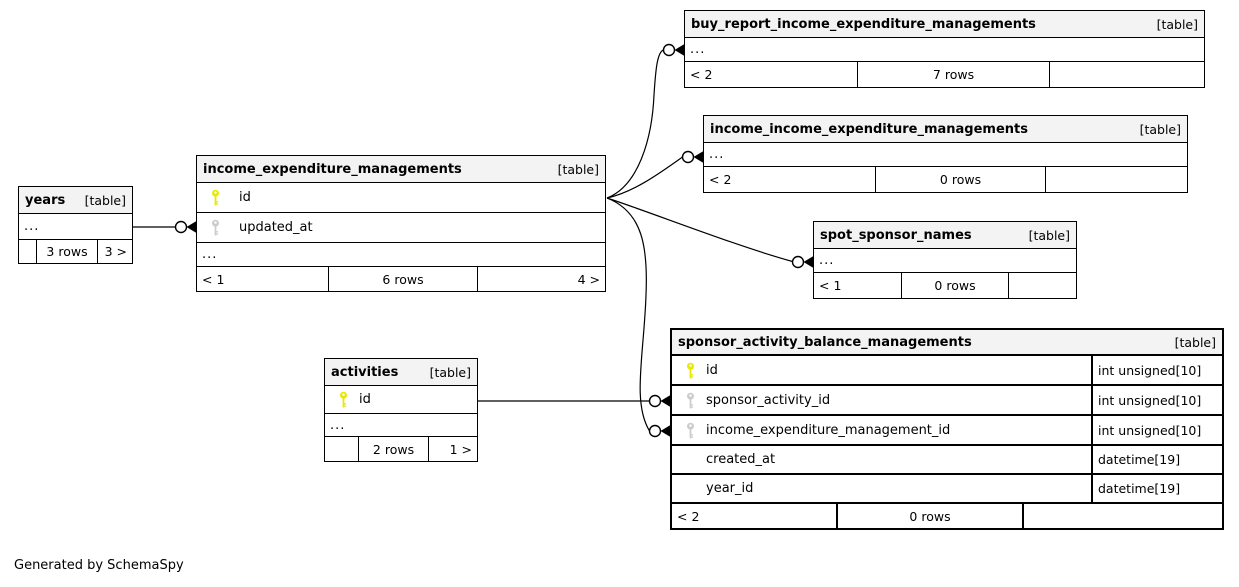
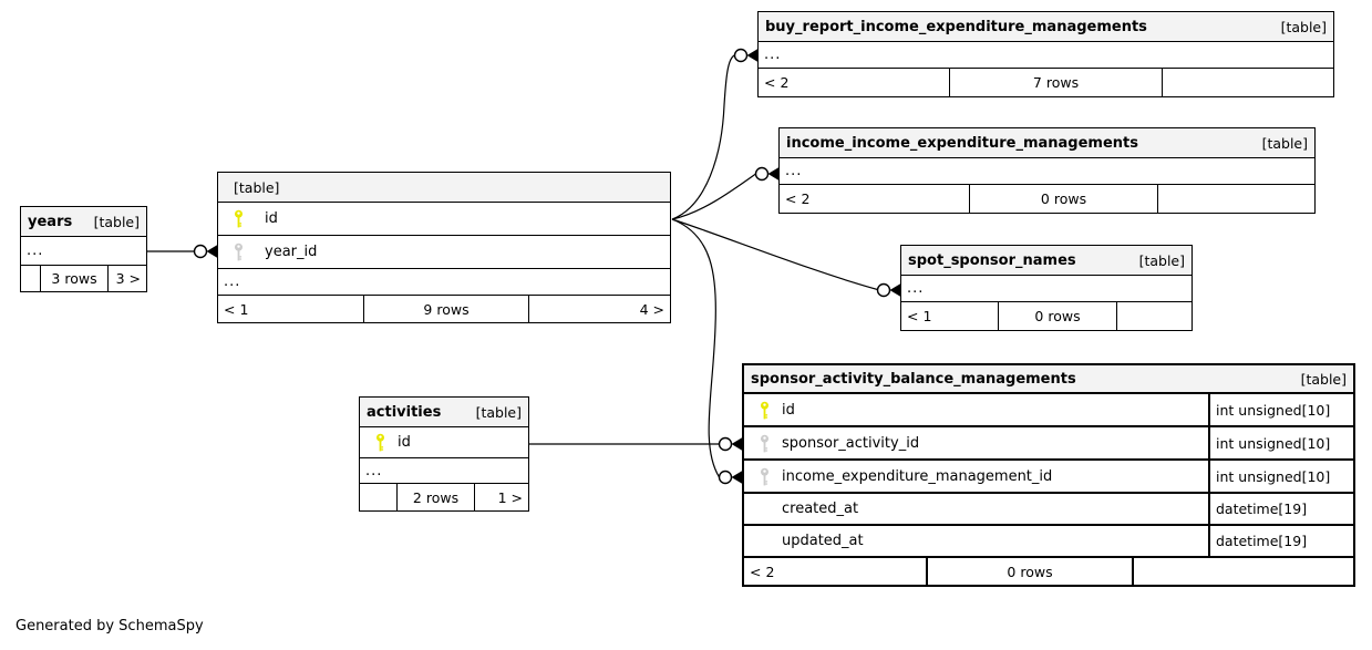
  years
  [table]
  ...
  3 rows
  3 >
- income_expenditure_managements
  [table]
  id
- updated_at
+ year_id
  ...
  < 1
- 6 rows
+ 9 rows
  4 >
  buy_report_income_expenditure_managements
  [table]
  ...
  < 2
  7 rows
  income_income_expenditure_managements
  [table]
  ...
  < 2
  0 rows
  spot_sponsor_names
  [table]
  ...
  < 1
  0 rows
  sponsor_activity_balance_managements
  [table]
  id
  int unsigned[10]
  sponsor_activity_id
  int unsigned[10]
  income_expenditure_management_id
  int unsigned[10]
  created_at
  datetime[19]
- year_id
+ updated_at
  datetime[19]
  < 2
  0 rows
  activities
  [table]
  id
  ...
  2 rows
  1 >
  Generated by SchemaSpy
